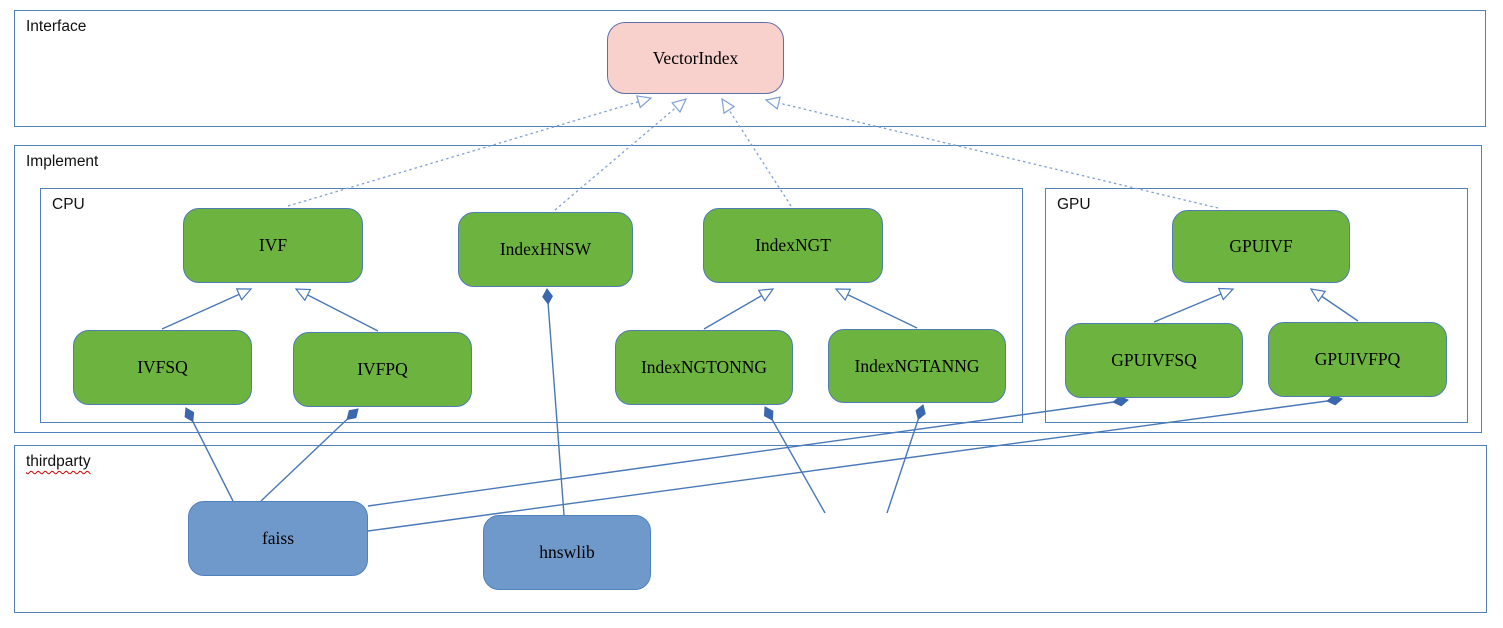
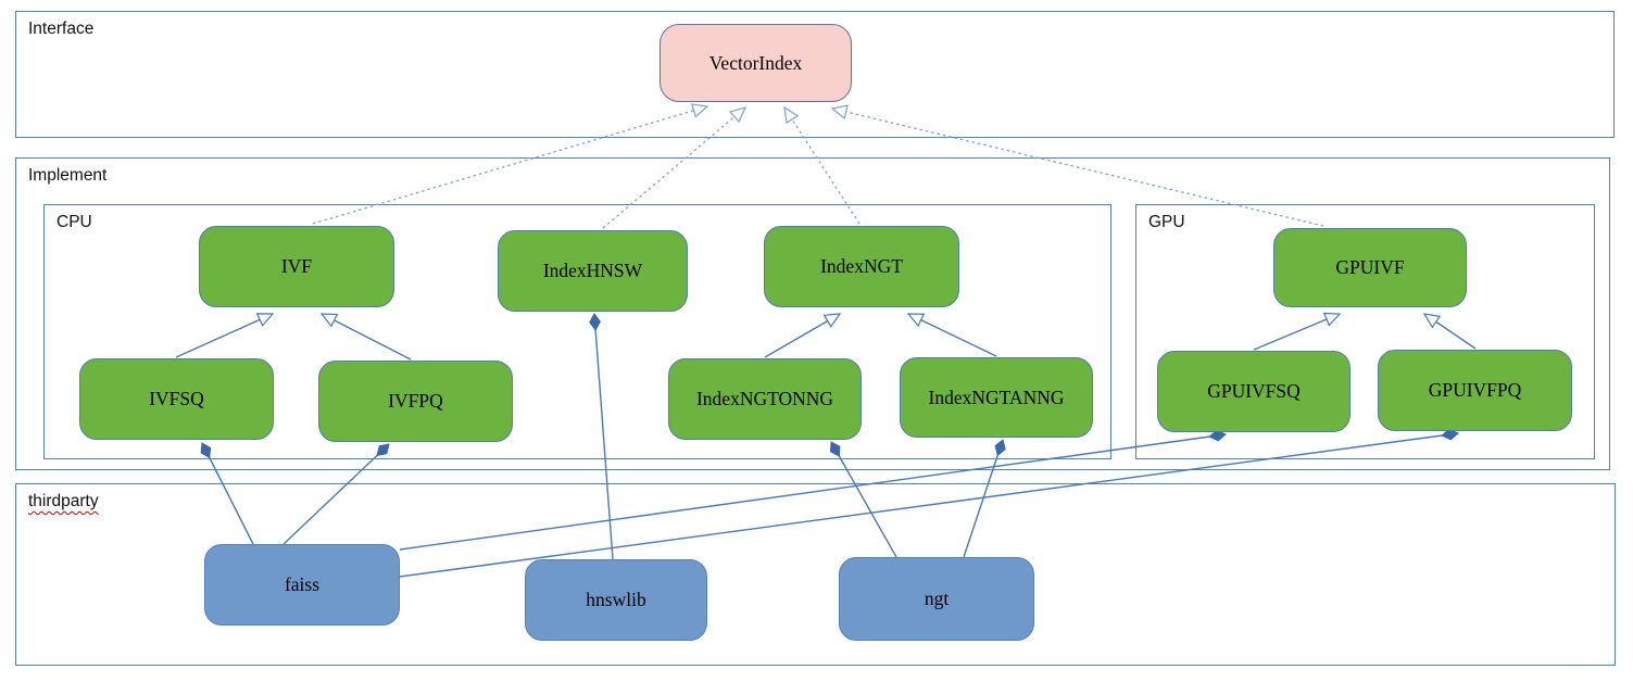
  Interface
  Implement
  CPU
  GPU
  thirdparty
  VectorIndex
  IVF
  IndexHNSW
  IndexNGT
  GPUIVF
  IVFSQ
  IVFPQ
  IndexNGTONNG
  IndexNGTANNG
  GPUIVFSQ
  GPUIVFPQ
  faiss
  hnswlib
+ ngt
